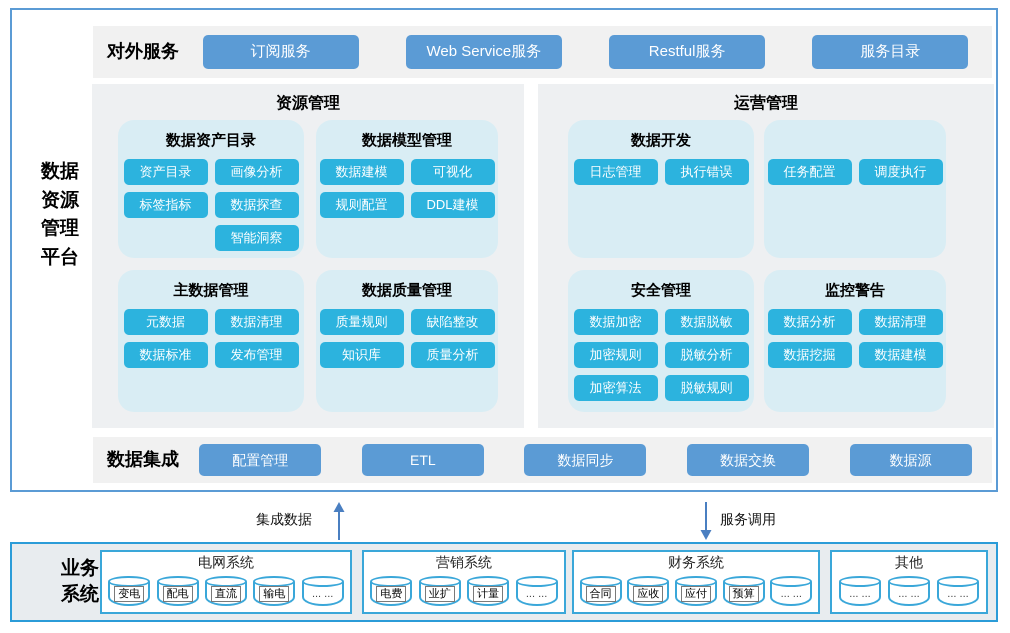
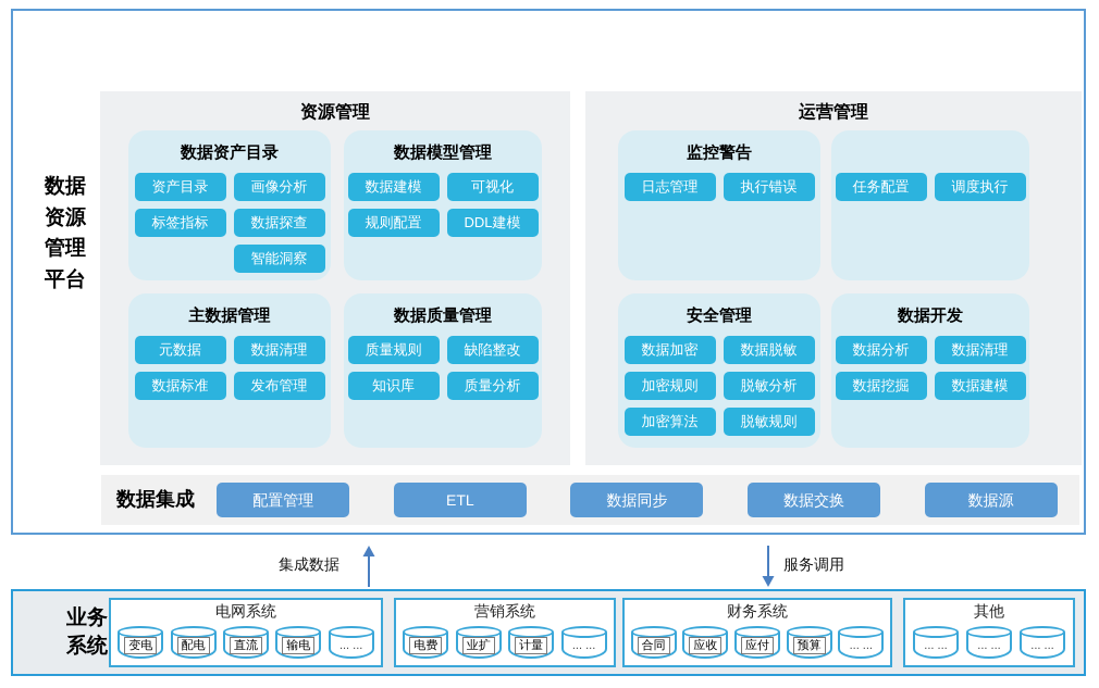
  数据
  资源
  管理
  平台
- 对外服务
- 订阅服务
- Web Service服务
- Restful服务
- 服务目录
  资源管理
  数据资产目录
  资产目录
  画像分析
  标签指标
  数据探查
  智能洞察
  数据模型管理
  数据建模
  可视化
  规则配置
  DDL建模
  主数据管理
  元数据
  数据清理
  数据标准
  发布管理
  数据质量管理
  质量规则
  缺陷整改
  知识库
  质量分析
  运营管理
- 数据开发
+ 监控警告
  日志管理
  执行错误
  任务配置
  调度执行
  安全管理
  数据加密
  数据脱敏
  加密规则
  脱敏分析
  加密算法
  脱敏规则
- 监控警告
+ 数据开发
  数据分析
  数据清理
  数据挖掘
  数据建模
  数据集成
  配置管理
  ETL
  数据同步
  数据交换
  数据源
  集成数据
  服务调用
  业务
  系统
  电网系统
  变电
  配电
  直流
  输电
  ... ...
  营销系统
  电费
  业扩
  计量
  ... ...
  财务系统
  合同
  应收
  应付
  预算
  ... ...
  其他
  ... ...
  ... ...
  ... ...
